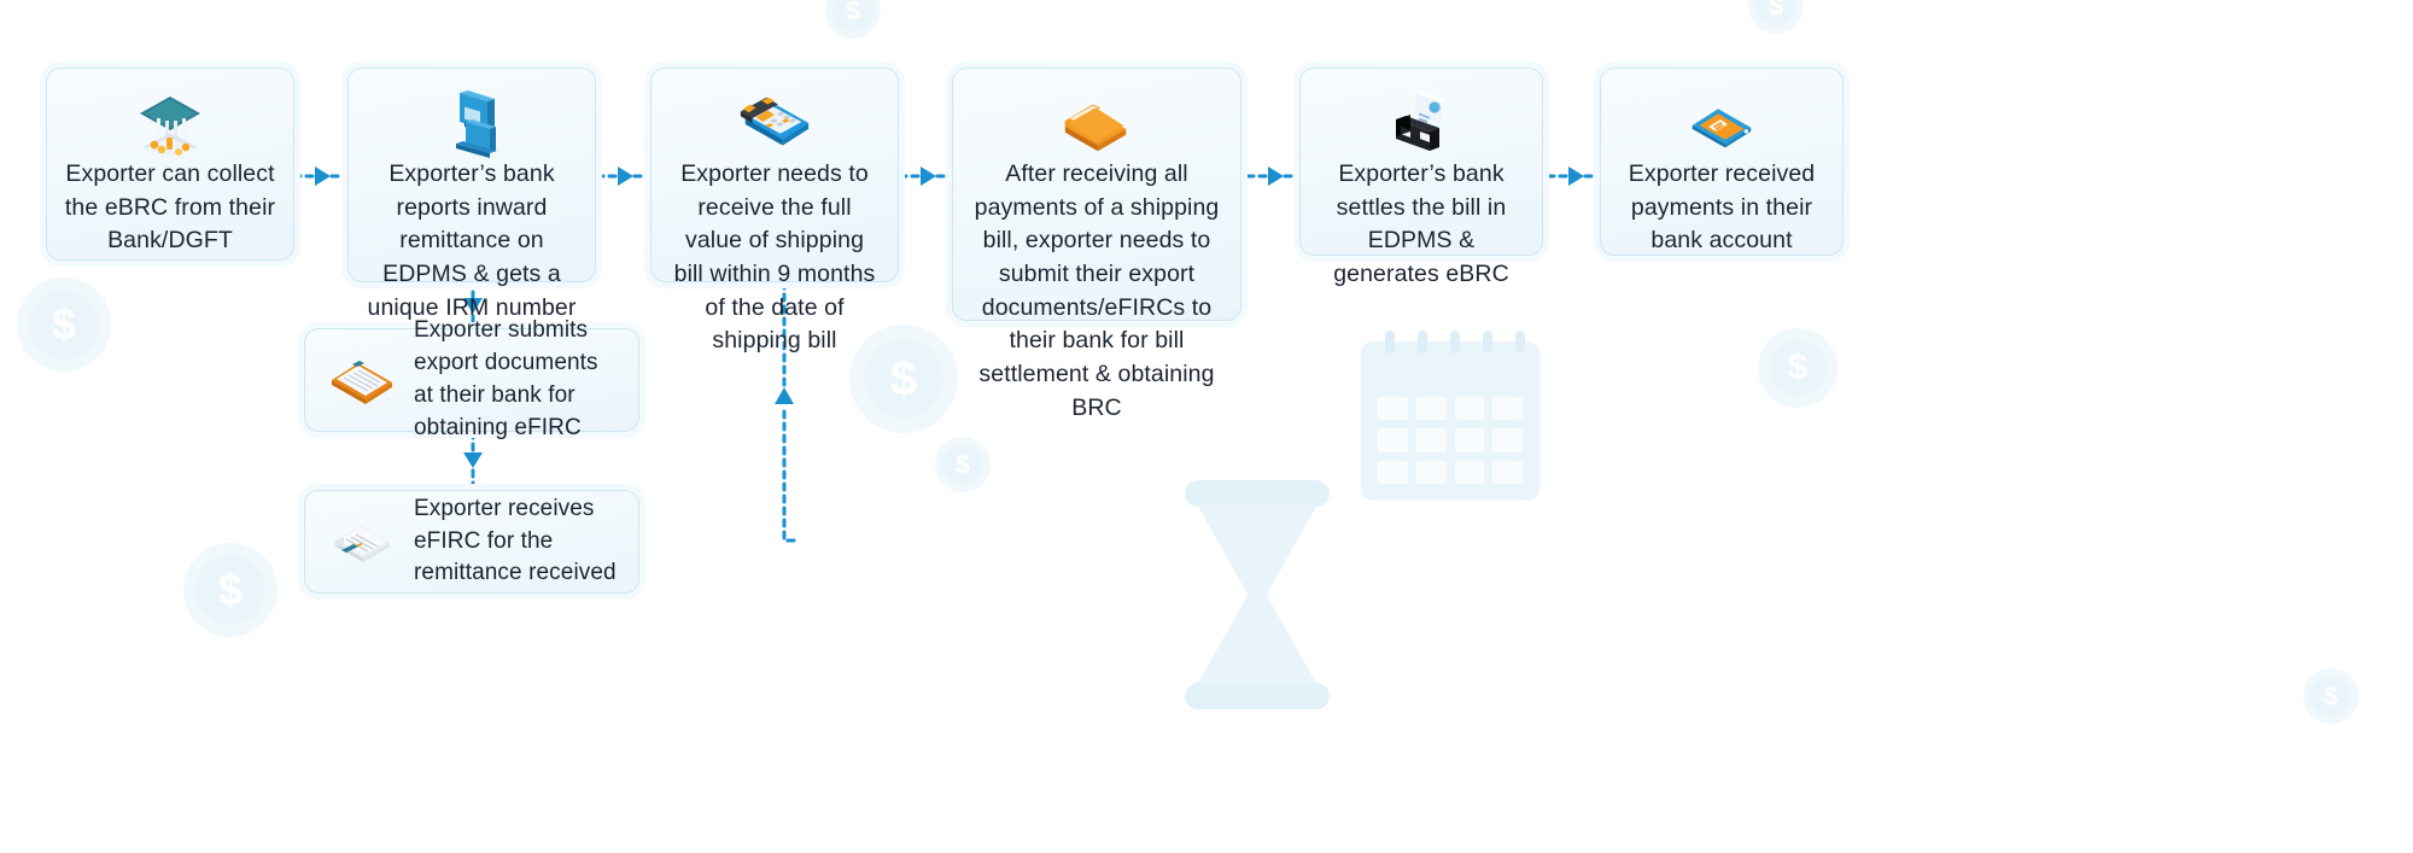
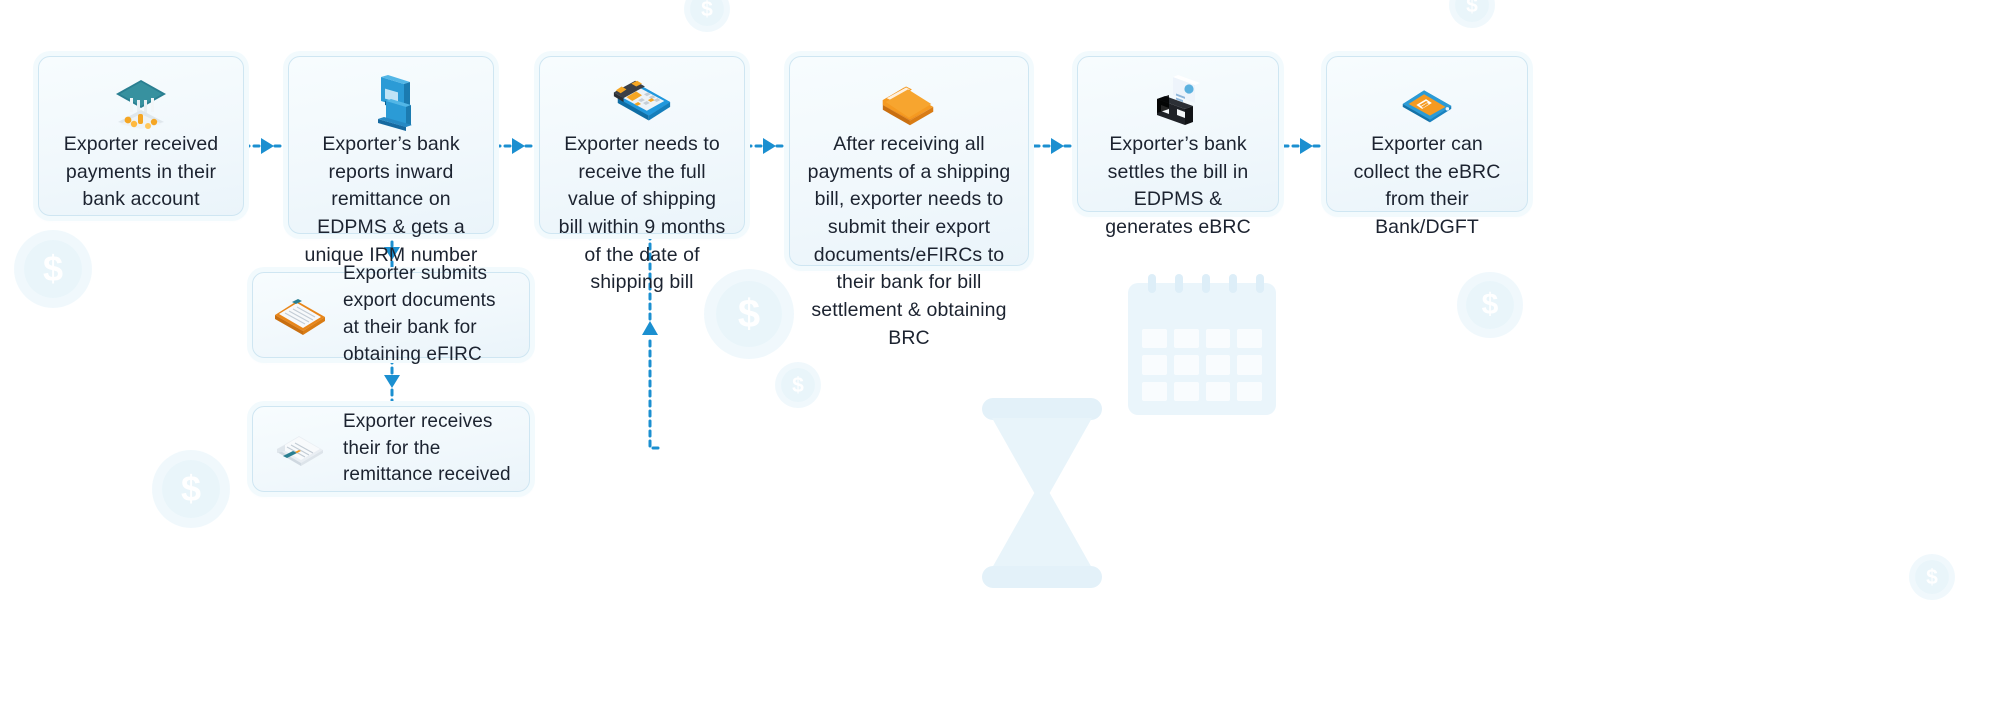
- Exporter can collect the eBRC from their Bank/DGFT
+ Exporter received payments in their bank account
  Exporter’s bank reports inward remittance on EDPMS & gets a unique IRM number
  Exporter needs to receive the full value of shipping bill within 9 months of the date of shipping bill
  After receiving all payments of a shipping bill, exporter needs to submit their export documents/eFIRCs to their bank for bill settlement & obtaining BRC
  Exporter’s bank settles the bill in EDPMS & generates eBRC
- Exporter received payments in their bank account
+ Exporter can collect the eBRC from their Bank/DGFT
  Exporter submits export documents at their bank for obtaining eFIRC
- Exporter receives eFIRC for the remittance received
+ Exporter receives their for the remittance received
